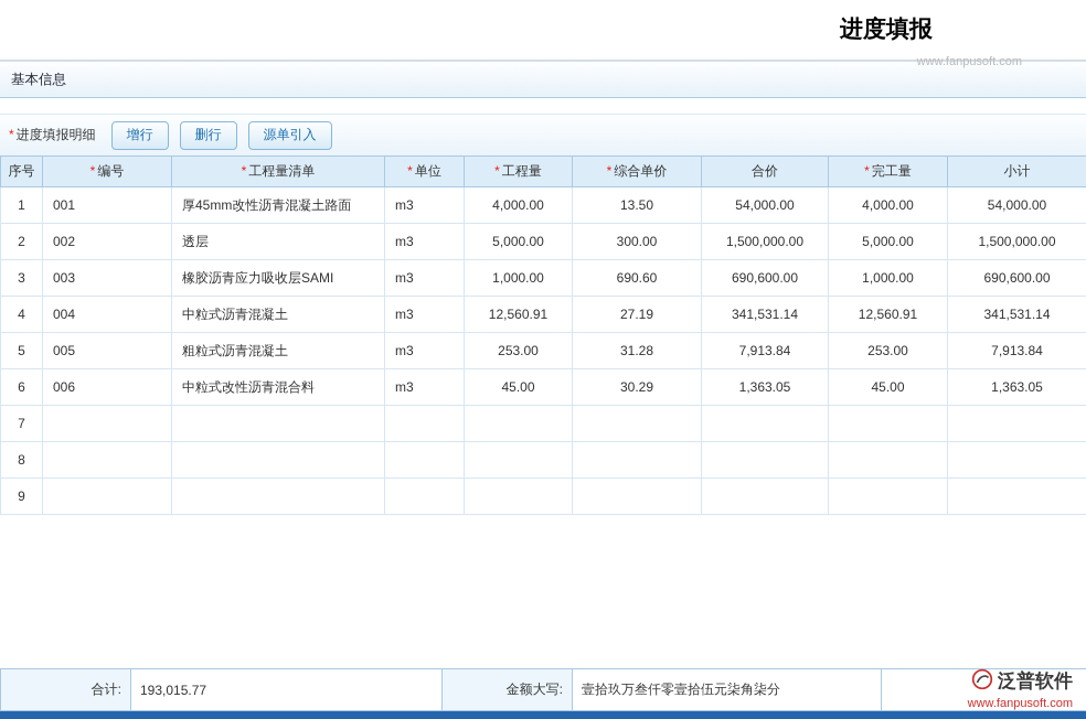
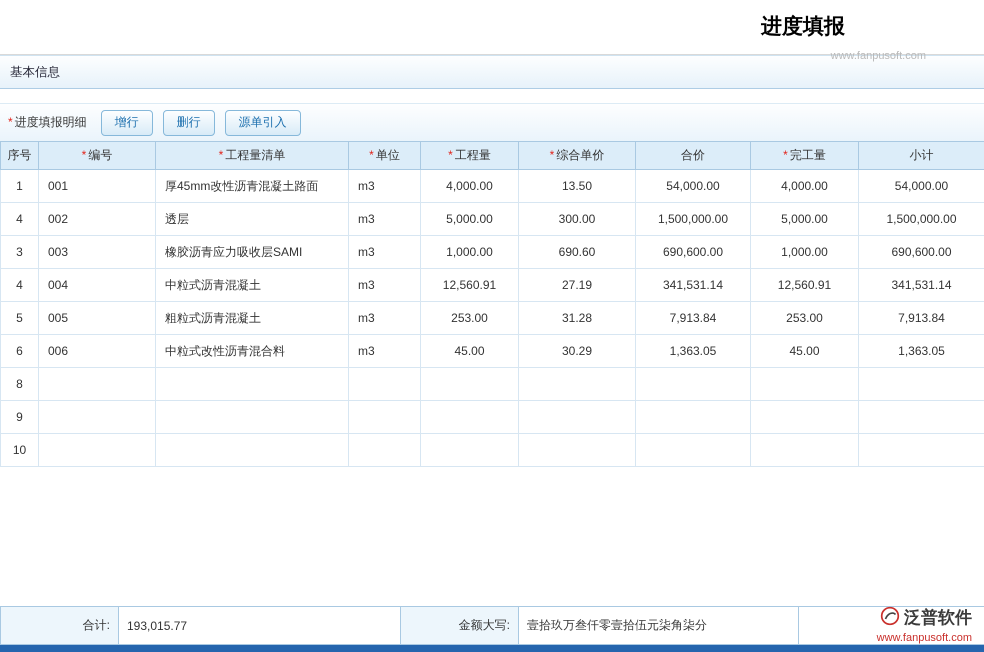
  进度填报
  www.fanpusoft.com
  基本信息
  * 进度填报明细
  增行
  删行
  源单引入
  序号	* 编号	* 工程量清单	* 单位	* 工程量	* 综合单价	合价	* 完工量	小计
  1	001	厚45mm改性沥青混凝土路面	m3	4,000.00	13.50	54,000.00	4,000.00	54,000.00
- 2	002	透层	m3	5,000.00	300.00	1,500,000.00	5,000.00	1,500,000.00
+ 4	002	透层	m3	5,000.00	300.00	1,500,000.00	5,000.00	1,500,000.00
  3	003	橡胶沥青应力吸收层SAMI	m3	1,000.00	690.60	690,600.00	1,000.00	690,600.00
  4	004	中粒式沥青混凝土	m3	12,560.91	27.19	341,531.14	12,560.91	341,531.14
  5	005	粗粒式沥青混凝土	m3	253.00	31.28	7,913.84	253.00	7,913.84
  6	006	中粒式改性沥青混合料	m3	45.00	30.29	1,363.05	45.00	1,363.05
- 7
  8
  9
+ 10
  合计:	193,015.77	金额大写:	壹拾玖万叁仟零壹拾伍元柒角柒分
  泛普软件
  www.fanpusoft.com
